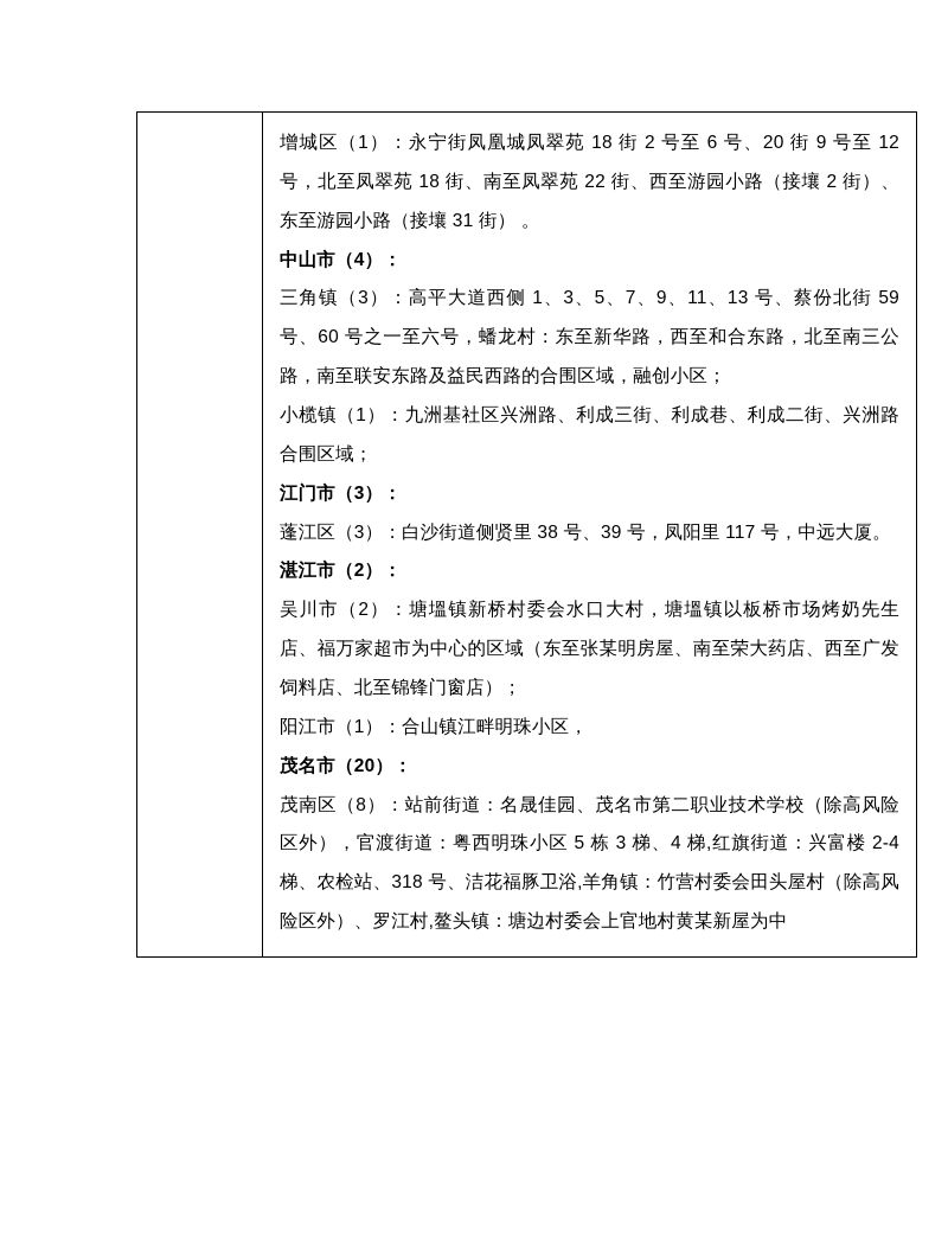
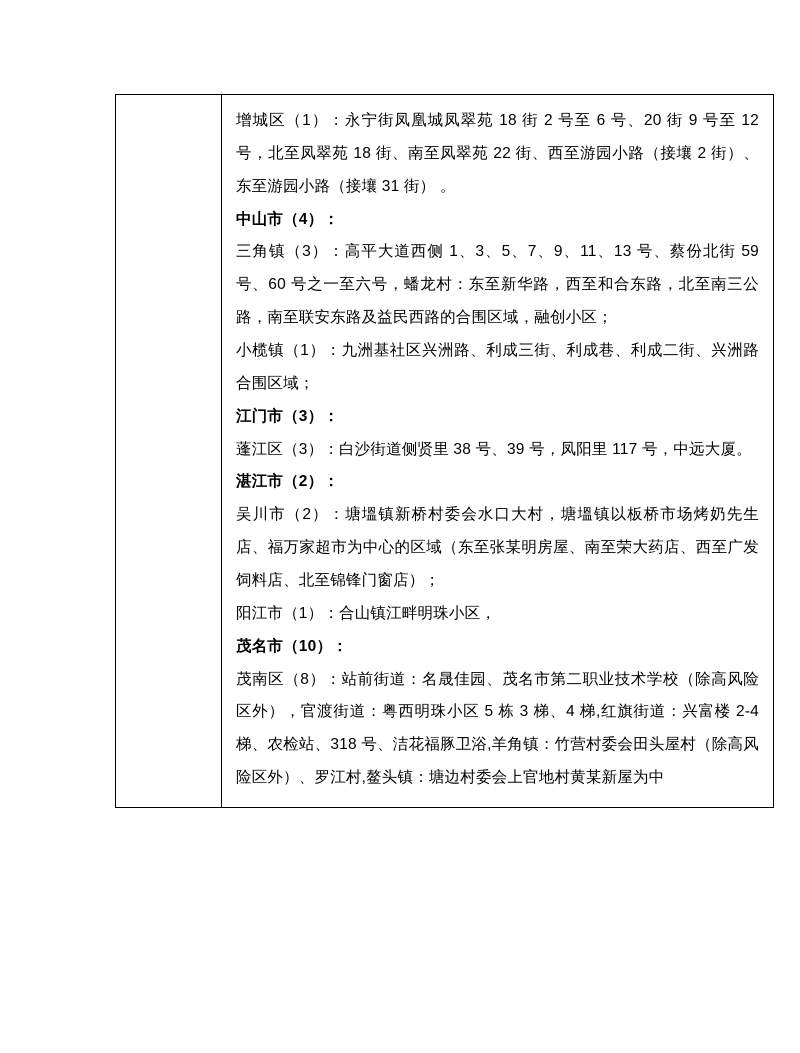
- 	增城区（1）：永宁街凤凰城凤翠苑 18 街 2 号至 6 号、20 街 9 号至 12 号，北至凤翠苑 18 街、南至凤翠苑 22 街、西至游园小路（接壤 2 街）、东至游园小路（接壤 31 街） 。 中山市（4）： 三角镇（3）：高平大道西侧 1、3、5、7、9、11、13 号、蔡份北街 59 号、60 号之一至六号，蟠龙村：东至新华路，西至和合东路，北至南三公路，南至联安东路及益民西路的合围区域，融创小区； 小榄镇（1）：九洲基社区兴洲路、利成三街、利成巷、利成二街、兴洲路合围区域； 江门市（3）： 蓬江区（3）：白沙街道侧贤里 38 号、39 号，凤阳里 117 号，中远大厦。 湛江市（2）： 吴川市（2）：塘塭镇新桥村委会水口大村，塘塭镇以板桥市场烤奶先生店、福万家超市为中心的区域（东至张某明房屋、南至荣大药店、西至广发饲料店、北至锦锋门窗店）； 阳江市（1）：合山镇江畔明珠小区， 茂名市（20）： 茂南区（8）：站前街道：名晟佳园、茂名市第二职业技术学校（除高风险区外），官渡街道：粤西明珠小区 5 栋 3 梯、4 梯,红旗街道：兴富楼 2-4 梯、农检站、318 号、洁花福豚卫浴,羊角镇：竹营村委会田头屋村（除高风险区外）、罗江村,鳌头镇：塘边村委会上官地村黄某新屋为中
+ 	增城区（1）：永宁街凤凰城凤翠苑 18 街 2 号至 6 号、20 街 9 号至 12 号，北至凤翠苑 18 街、南至凤翠苑 22 街、西至游园小路（接壤 2 街）、东至游园小路（接壤 31 街） 。 中山市（4）： 三角镇（3）：高平大道西侧 1、3、5、7、9、11、13 号、蔡份北街 59 号、60 号之一至六号，蟠龙村：东至新华路，西至和合东路，北至南三公路，南至联安东路及益民西路的合围区域，融创小区； 小榄镇（1）：九洲基社区兴洲路、利成三街、利成巷、利成二街、兴洲路合围区域； 江门市（3）： 蓬江区（3）：白沙街道侧贤里 38 号、39 号，凤阳里 117 号，中远大厦。 湛江市（2）： 吴川市（2）：塘塭镇新桥村委会水口大村，塘塭镇以板桥市场烤奶先生店、福万家超市为中心的区域（东至张某明房屋、南至荣大药店、西至广发饲料店、北至锦锋门窗店）； 阳江市（1）：合山镇江畔明珠小区， 茂名市（10）： 茂南区（8）：站前街道：名晟佳园、茂名市第二职业技术学校（除高风险区外），官渡街道：粤西明珠小区 5 栋 3 梯、4 梯,红旗街道：兴富楼 2-4 梯、农检站、318 号、洁花福豚卫浴,羊角镇：竹营村委会田头屋村（除高风险区外）、罗江村,鳌头镇：塘边村委会上官地村黄某新屋为中
